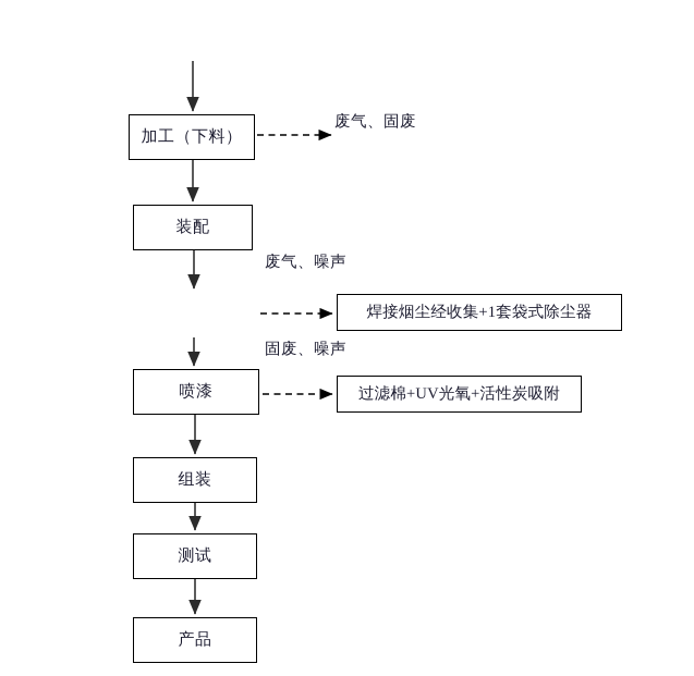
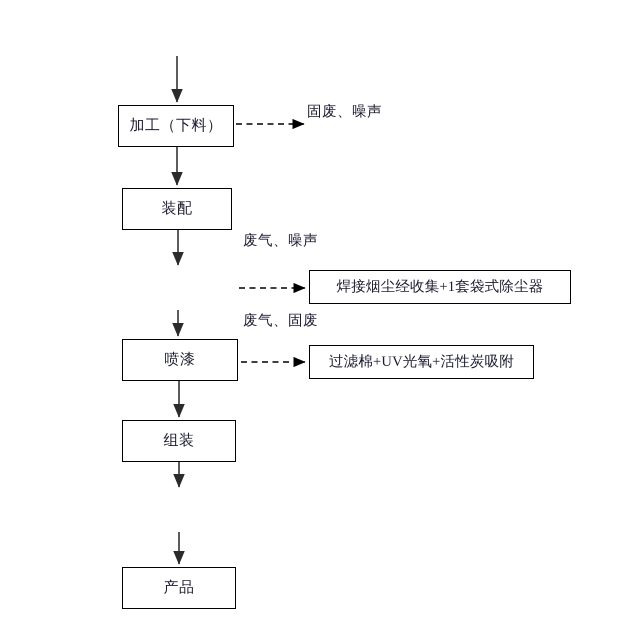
  加工（下料）
  装配
  喷漆
  组装
- 测试
  产品
  焊接烟尘经收集+1套袋式除尘器
  过滤棉+UV光氧+活性炭吸附
- 废气、固废
+ 固废、噪声
  废气、噪声
- 固废、噪声
+ 废气、固废
